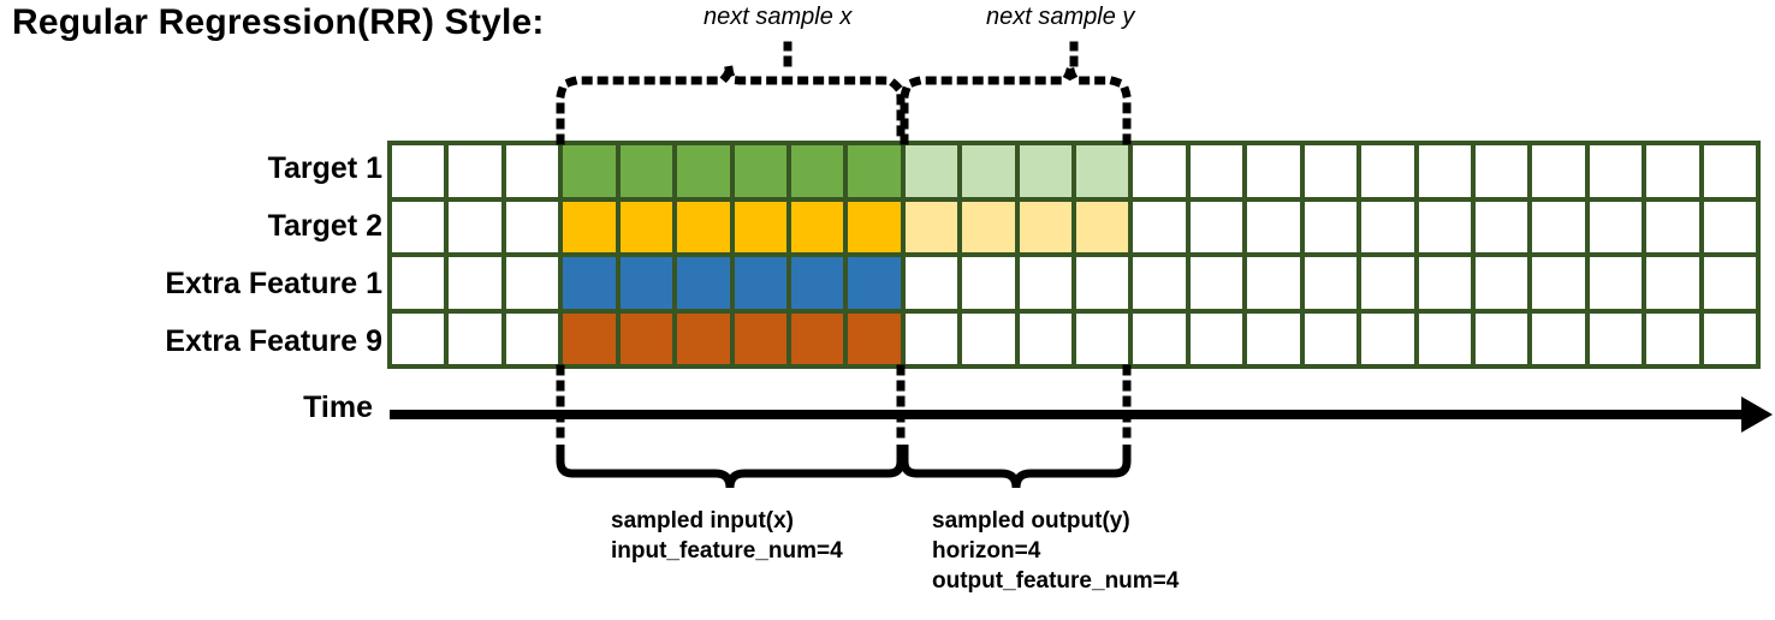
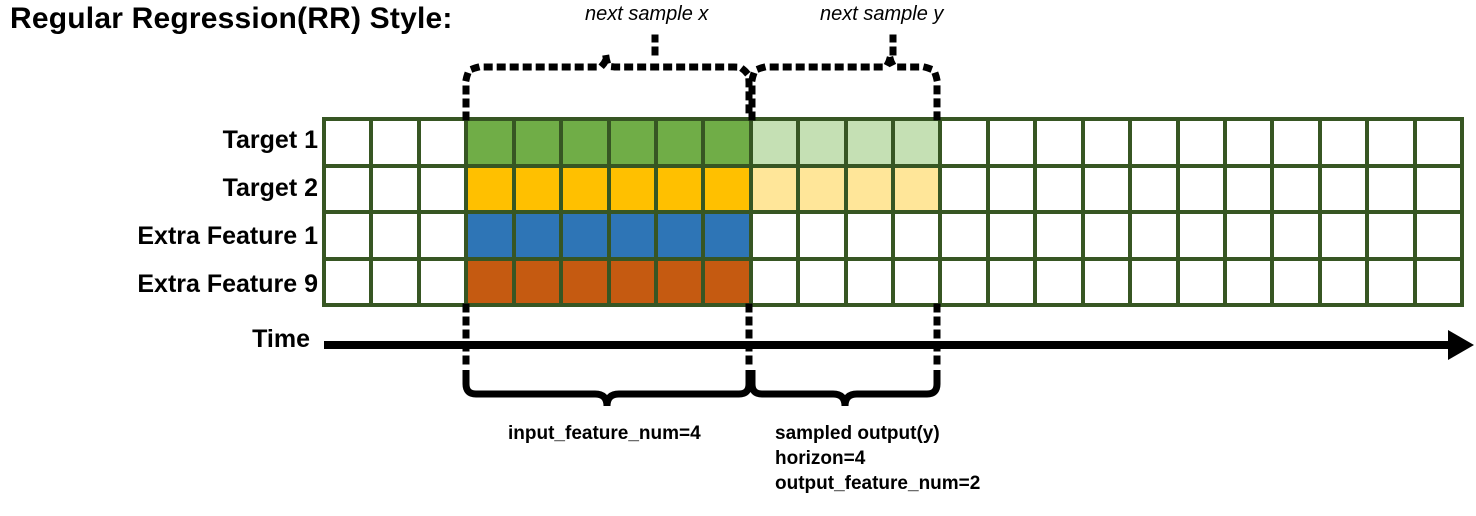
  Regular Regression(RR) Style:
  next sample x
  next sample y
  Target 1
  Target 2
  Extra Feature 1
  Extra Feature 9
  Time
- sampled input(x)
  input_feature_num=4
  sampled output(y)
  horizon=4
- output_feature_num=4
+ output_feature_num=2
